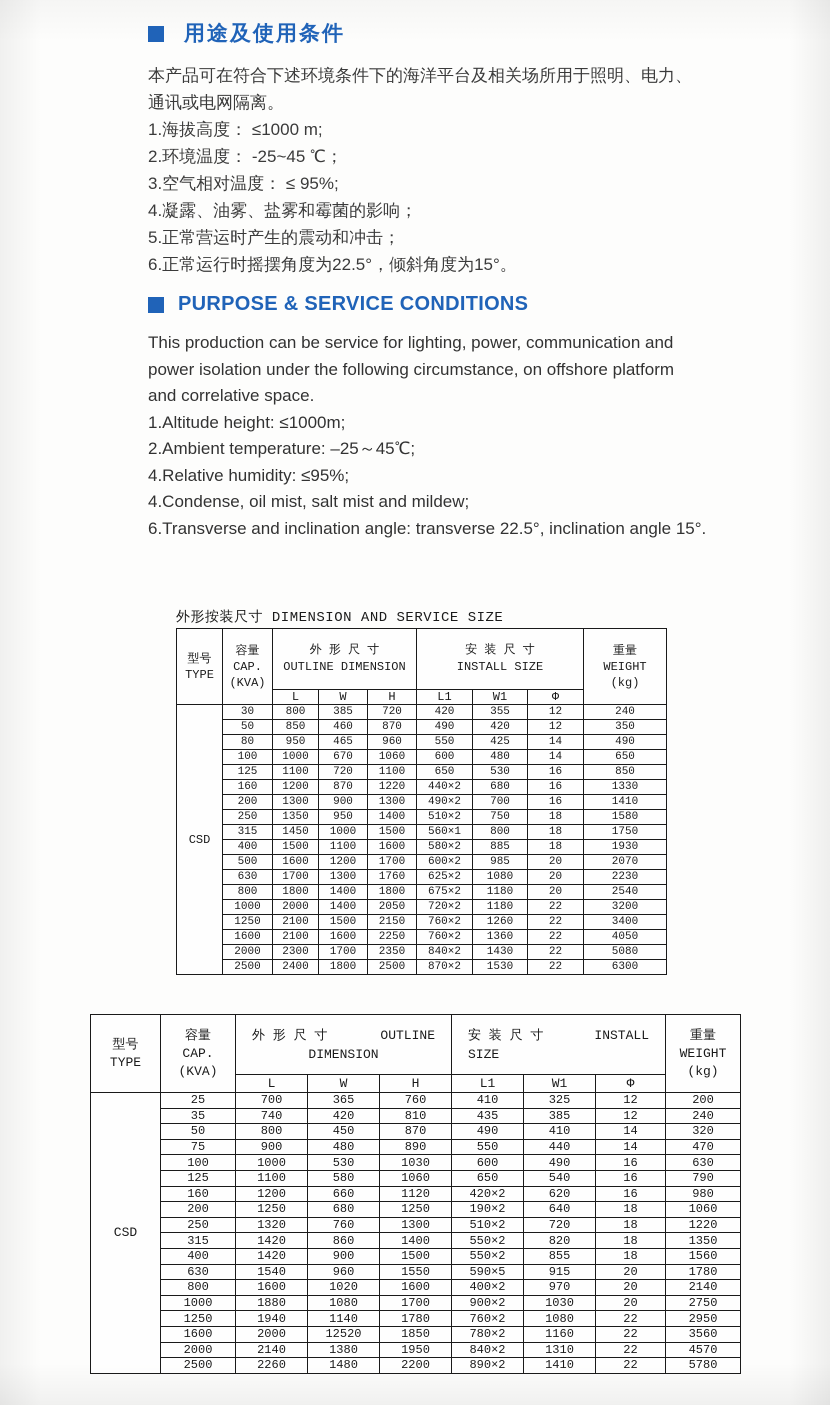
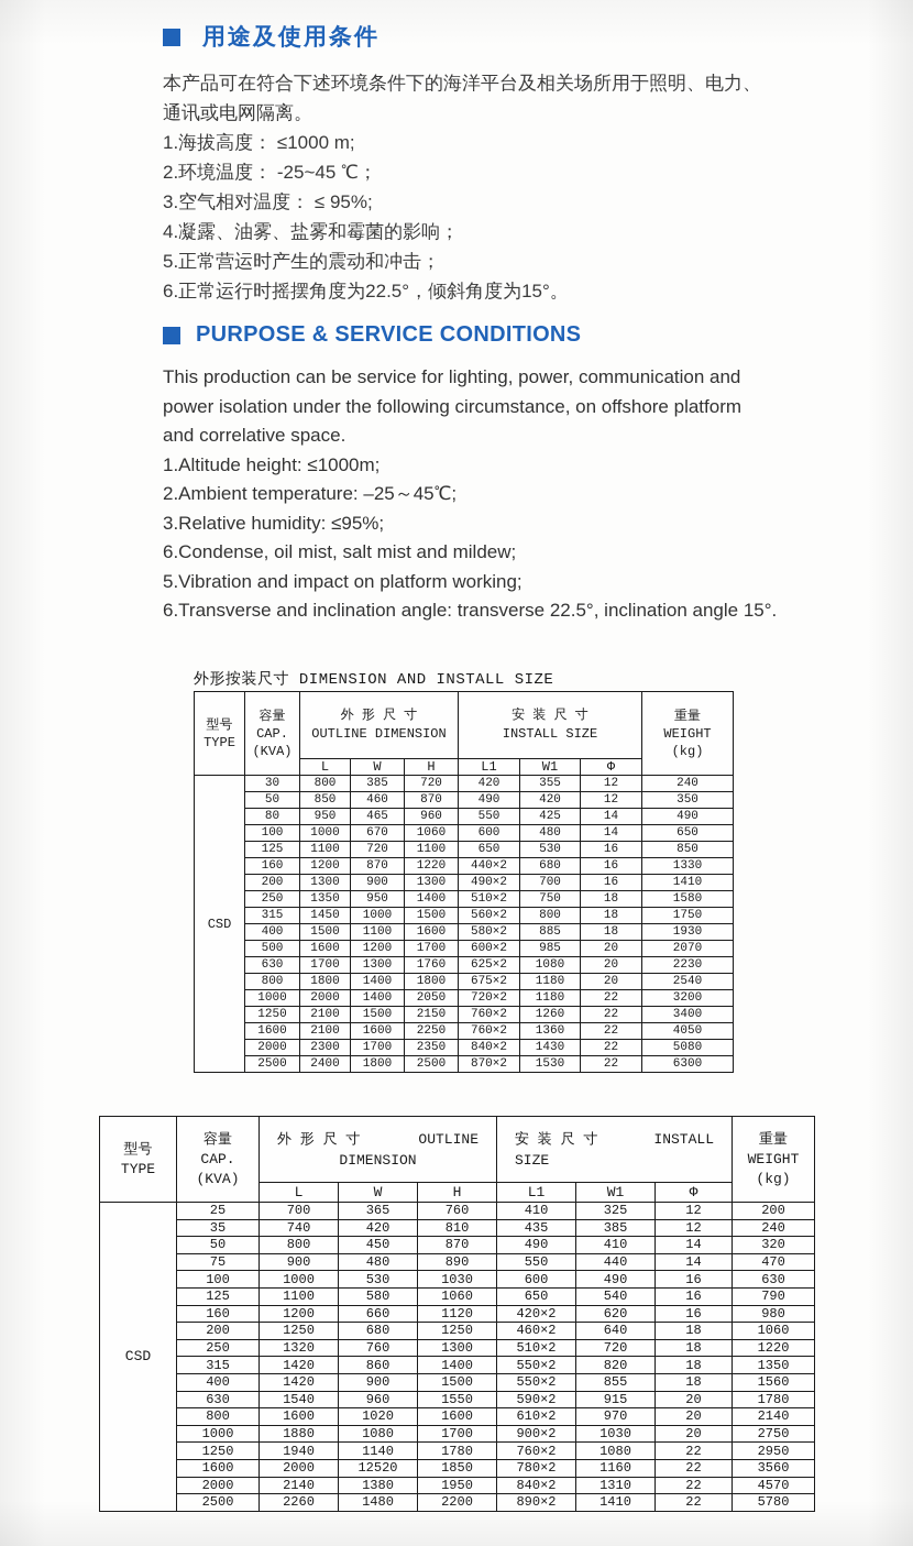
  用途及使用条件
  本产品可在符合下述环境条件下的海洋平台及相关场所用于照明、电力、
  通讯或电网隔离。
  1.海拔高度： ≤1000 m;
  2.环境温度： -25~45 ℃；
  3.空气相对温度： ≤ 95%;
  4.凝露、油雾、盐雾和霉菌的影响；
  5.正常营运时产生的震动和冲击；
  6.正常运行时摇摆角度为22.5°，倾斜角度为15°。
  PURPOSE & SERVICE CONDITIONS
  This production can be service for lighting, power, communication and
  power isolation under the following circumstance, on offshore platform
  and correlative space.
  1.Altitude height: ≤1000m;
  2.Ambient temperature: –25～45℃;
- 4.Relative humidity: ≤95%;
+ 3.Relative humidity: ≤95%;
- 4.Condense, oil mist, salt mist and mildew;
+ 6.Condense, oil mist, salt mist and mildew;
+ 5.Vibration and impact on platform working;
  6.Transverse and inclination angle: transverse 22.5°, inclination angle 15°.
- 外形按装尺寸 DIMENSION AND SERVICE SIZE
+ 外形按装尺寸 DIMENSION AND INSTALL SIZE
  型号
  TYPE
  CSD
  容量CAP.(KVA)	外 形 尺 寸 OUTLINE DIMENSION	安 装 尺 寸 INSTALL SIZE	重量WEIGHT(kg)
  L	W	H	L1	W1	Φ
  30	800	385	720	420	355	12	240
  50	850	460	870	490	420	12	350
  80	950	465	960	550	425	14	490
  100	1000	670	1060	600	480	14	650
  125	1100	720	1100	650	530	16	850
  160	1200	870	1220	440×2	680	16	1330
  200	1300	900	1300	490×2	700	16	1410
  250	1350	950	1400	510×2	750	18	1580
- 315	1450	1000	1500	560×1	800	18	1750
+ 315	1450	1000	1500	560×2	800	18	1750
  400	1500	1100	1600	580×2	885	18	1930
  500	1600	1200	1700	600×2	985	20	2070
  630	1700	1300	1760	625×2	1080	20	2230
  800	1800	1400	1800	675×2	1180	20	2540
  1000	2000	1400	2050	720×2	1180	22	3200
  1250	2100	1500	2150	760×2	1260	22	3400
  1600	2100	1600	2250	760×2	1360	22	4050
  2000	2300	1700	2350	840×2	1430	22	5080
  2500	2400	1800	2500	870×2	1530	22	6300
  型号
  TYPE
  CSD
  容量CAP.(KVA)	外 形 尺 寸 OUTLINE DIMENSION	安 装 尺 寸 INSTALL SIZE	重量WEIGHT(kg)
  L	W	H	L1	W1	Φ
  25	700	365	760	410	325	12	200
  35	740	420	810	435	385	12	240
  50	800	450	870	490	410	14	320
  75	900	480	890	550	440	14	470
  100	1000	530	1030	600	490	16	630
  125	1100	580	1060	650	540	16	790
  160	1200	660	1120	420×2	620	16	980
- 200	1250	680	1250	190×2	640	18	1060
+ 200	1250	680	1250	460×2	640	18	1060
  250	1320	760	1300	510×2	720	18	1220
  315	1420	860	1400	550×2	820	18	1350
  400	1420	900	1500	550×2	855	18	1560
- 630	1540	960	1550	590×5	915	20	1780
+ 630	1540	960	1550	590×2	915	20	1780
- 800	1600	1020	1600	400×2	970	20	2140
+ 800	1600	1020	1600	610×2	970	20	2140
  1000	1880	1080	1700	900×2	1030	20	2750
  1250	1940	1140	1780	760×2	1080	22	2950
  1600	2000	12520	1850	780×2	1160	22	3560
  2000	2140	1380	1950	840×2	1310	22	4570
  2500	2260	1480	2200	890×2	1410	22	5780
